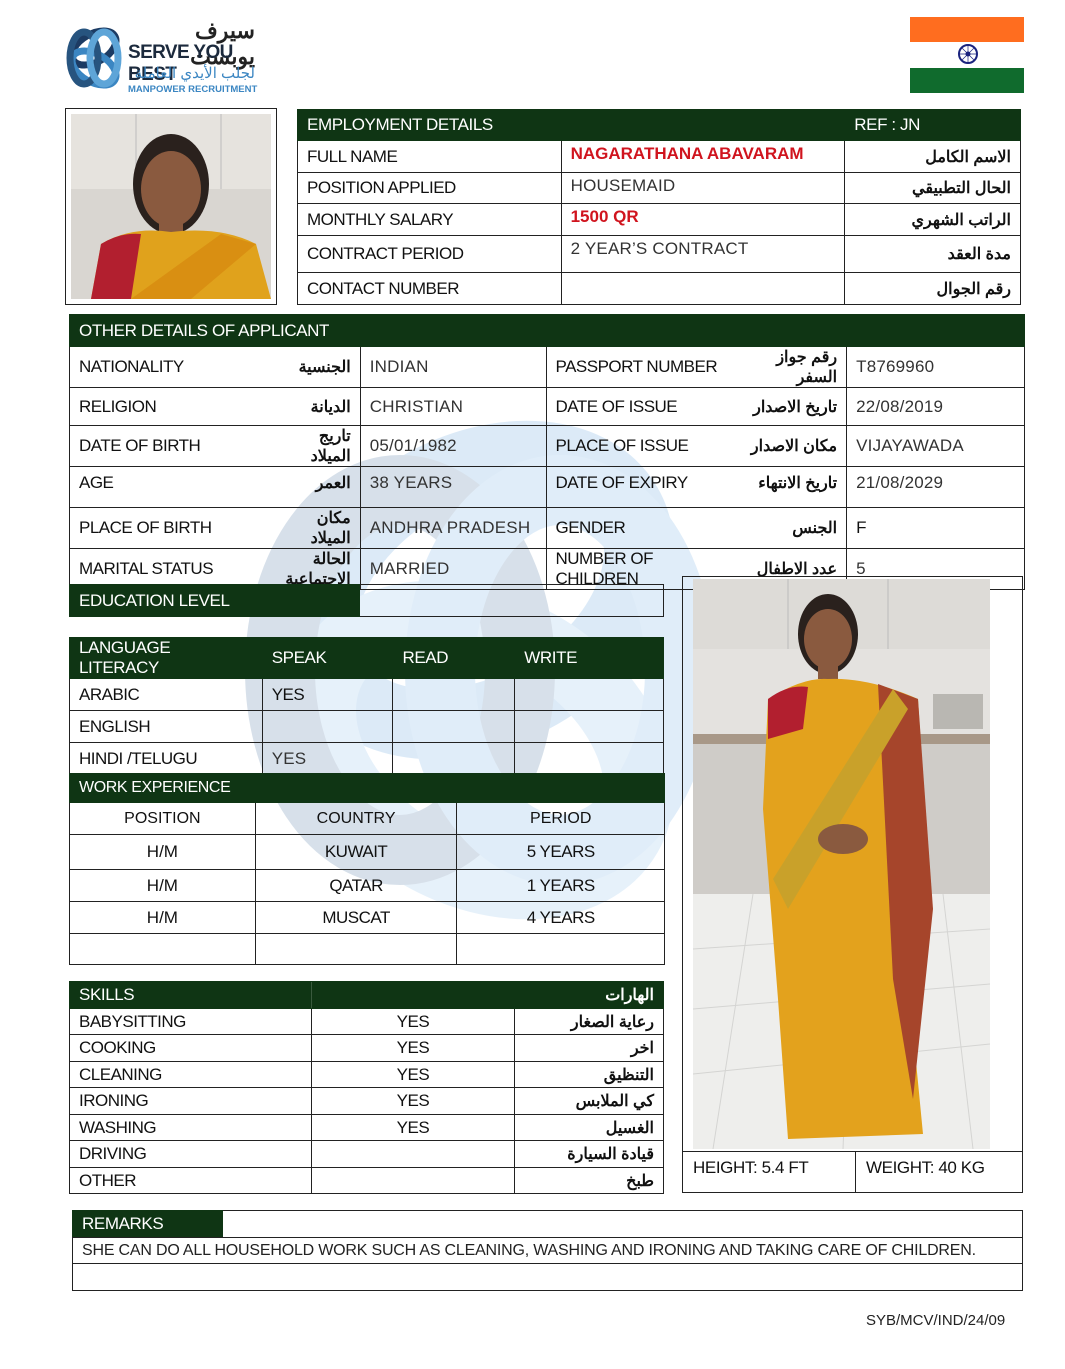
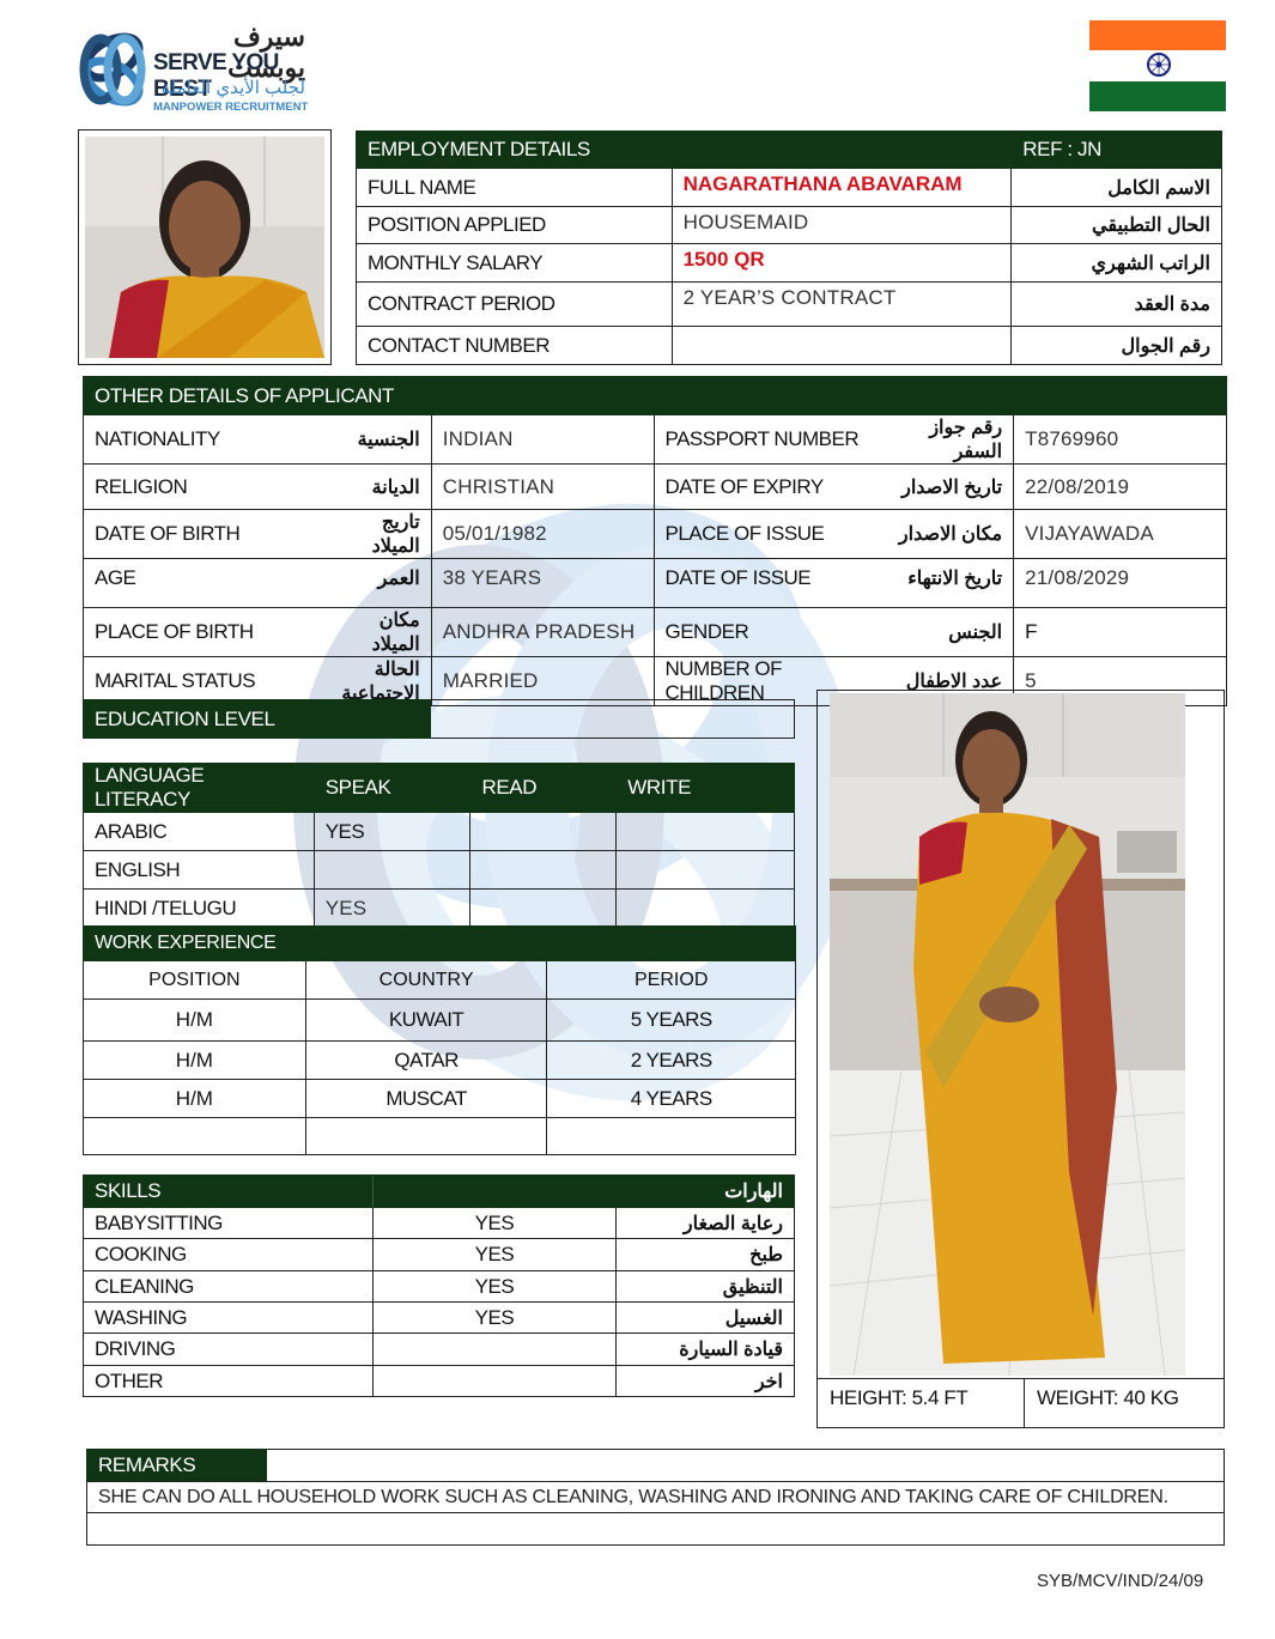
  سيرف يوبست
  SERVE YOU BEST
  لجلب الأيدي العاملة
  MANPOWER RECRUITMENT
  EMPLOYMENT DETAILS	REF : JN
  FULL NAME	NAGARATHANA ABAVARAM	الاسم الكامل
  POSITION APPLIED	HOUSEMAID	الحال التطبيقي
  MONTHLY SALARY	1500 QR	الراتب الشهري
  CONTRACT PERIOD	2 YEAR’S CONTRACT	مدة العقد
  CONTACT NUMBER		رقم الجوال
  OTHER DETAILS OF APPLICANT
  NATIONALITY	الجنسية	INDIAN	PASSPORT NUMBER	رقم جواز السفر	T8769960
- RELIGION	الديانة	CHRISTIAN	DATE OF ISSUE	تاريخ الاصدار	22/08/2019
+ RELIGION	الديانة	CHRISTIAN	DATE OF EXPIRY	تاريخ الاصدار	22/08/2019
  DATE OF BIRTH	تاريج الميلاد	05/01/1982	PLACE OF ISSUE	مكان الاصدار	VIJAYAWADA
- AGE	العمر	38 YEARS	DATE OF EXPIRY	تاريخ الانتهاء	21/08/2029
+ AGE	العمر	38 YEARS	DATE OF ISSUE	تاريخ الانتهاء	21/08/2029
  PLACE OF BIRTH	مكان الميلاد	ANDHRA PRADESH	GENDER	الجنس	F
  MARITAL STATUS	الحالة الاجتماعية	MARRIED	NUMBER OF CHILDREN	عدد الاطفال	5
  EDUCATION LEVEL
  LANGUAGE LITERACY	SPEAK	READ	WRITE
  ARABIC	YES
  ENGLISH
  HINDI /TELUGU	YES
  WORK EXPERIENCE
  POSITION	COUNTRY	PERIOD
  H/M	KUWAIT	5 YEARS
- H/M	QATAR	1 YEARS
+ H/M	QATAR	2 YEARS
  H/M	MUSCAT	4 YEARS
  SKILLS	الهارات
  BABYSITTING	YES	رعاية الصغار
- COOKING	YES	اخر
+ COOKING	YES	طبخ
  CLEANING	YES	التنظيق
- IRONING	YES	كي الملابس
  WASHING	YES	الغسيل
  DRIVING		قيادة السيارة
- OTHER		طبخ
+ OTHER		اخر
  HEIGHT: 5.4 FT
  WEIGHT: 40 KG
  REMARKS
  SHE CAN DO ALL HOUSEHOLD WORK SUCH AS CLEANING, WASHING AND IRONING AND TAKING CARE OF CHILDREN.
  SYB/MCV/IND/24/09
